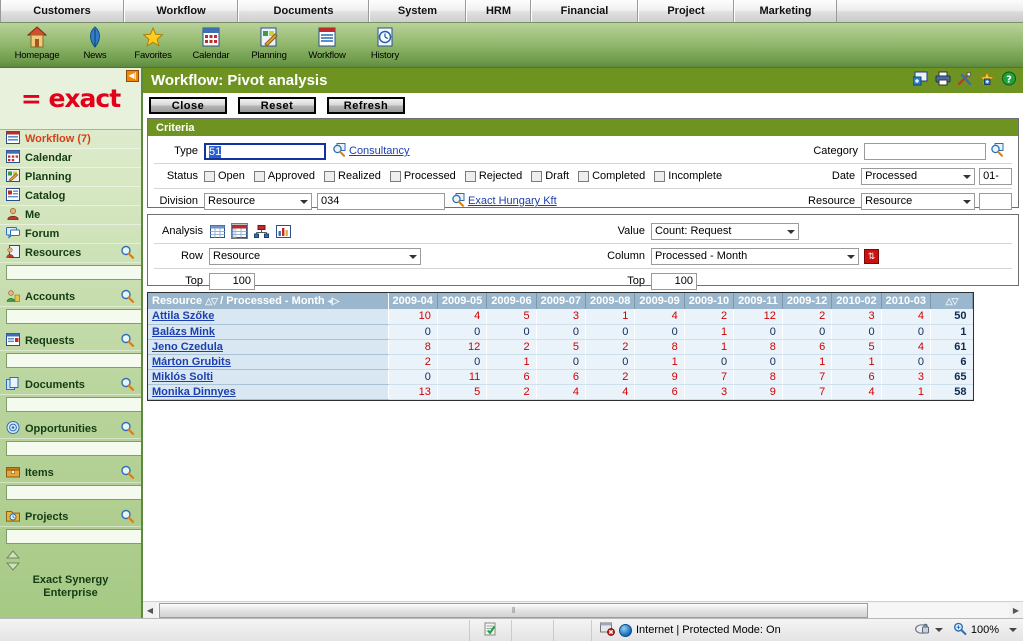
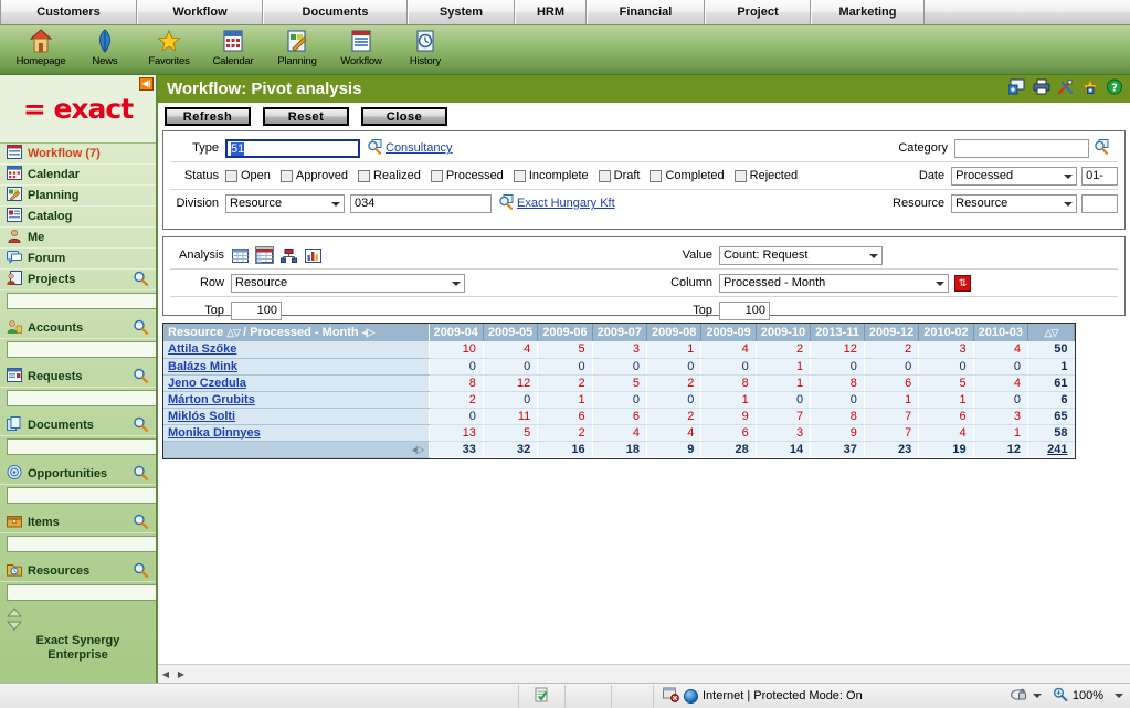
  Customers
  Workflow
  Documents
  System
  HRM
  Financial
  Project
  Marketing
  Homepage
  News
  Favorites
  Calendar
  Planning
  Workflow
  History
  = exact
  ◀|
  Workflow (7)
  Calendar
  Planning
  Catalog
  Me
  Forum
- Resources
+ Projects
  Accounts
  Requests
  Documents
  Opportunities
  Items
- Projects
+ Resources
  Exact Synergy
  Enterprise
  Workflow: Pivot analysis
  ?
- Close
+ Refresh
  Reset
- Refresh
+ Close
- Criteria
  Type
  51
  Consultancy
  Status
  Open
  Approved
  Realized
  Processed
- Rejected
+ Incomplete
  Draft
  Completed
- Incomplete
+ Rejected
  Division
  Resource
  034
  Exact Hungary Kft
  Category
  Date
  Processed
  01-
  Resource
  Resource
  Analysis
  Row
  Resource
  Top
  100
  Value
  Count: Request
  Column
  Processed - Month
  ⇅
  Top
  100
- Resource △▽ / Processed - Month ◂▷	2009-04	2009-05	2009-06	2009-07	2009-08	2009-09	2009-10	2009-11	2009-12	2010-02	2010-03	△▽
+ Resource △▽ / Processed - Month ◂▷	2009-04	2009-05	2009-06	2009-07	2009-08	2009-09	2009-10	2013-11	2009-12	2010-02	2010-03	△▽
  Attila Szőke	10	4	5	3	1	4	2	12	2	3	4	50
  Balázs Mink	0	0	0	0	0	0	1	0	0	0	0	1
  Jeno Czedula	8	12	2	5	2	8	1	8	6	5	4	61
  Márton Grubits	2	0	1	0	0	1	0	0	1	1	0	6
  Miklós Solti	0	11	6	6	2	9	7	8	7	6	3	65
  Monika Dinnyes	13	5	2	4	4	6	3	9	7	4	1	58
+ ◂▷	33	32	16	18	9	28	14	37	23	19	12	241
  ◀
- ‖
  ▶
  Internet | Protected Mode: On
  100%
